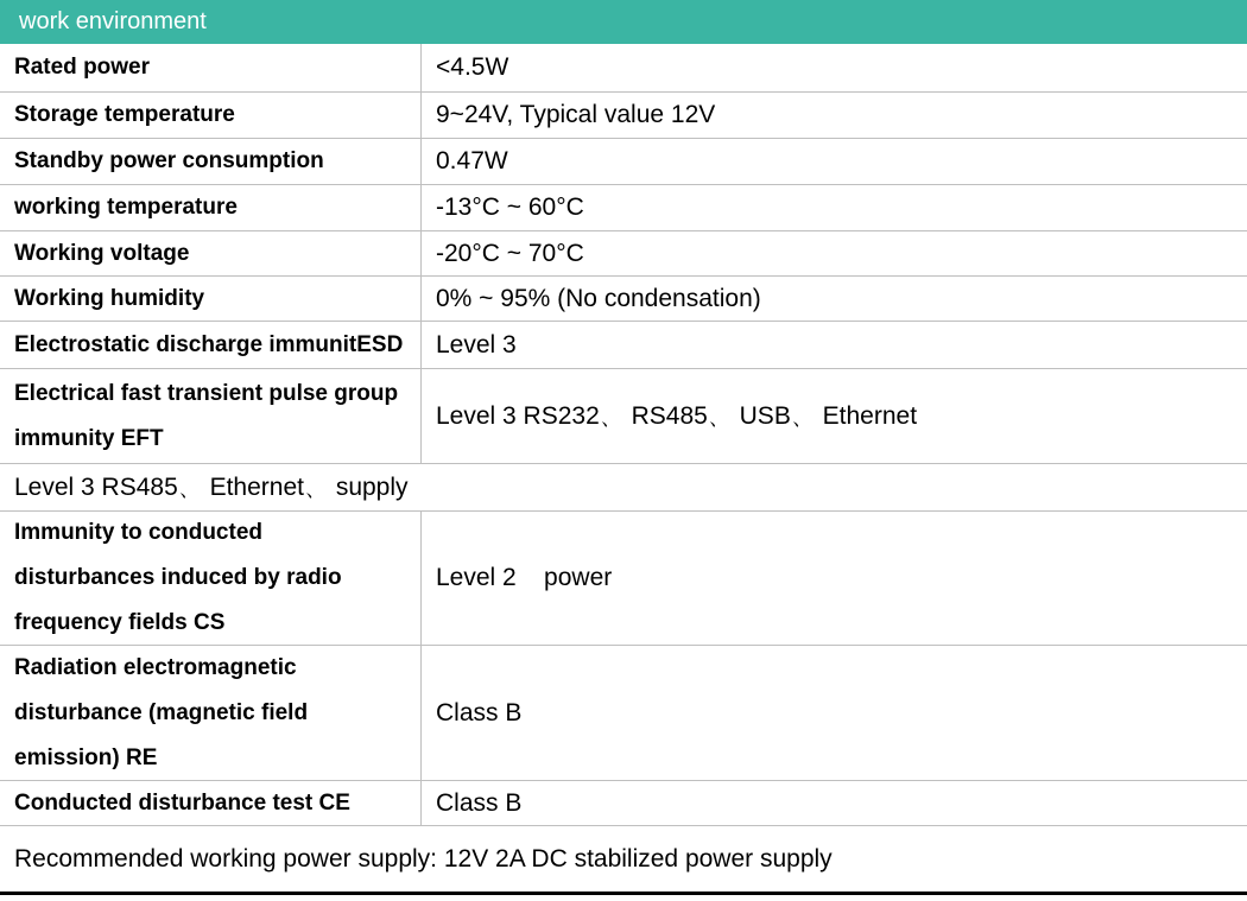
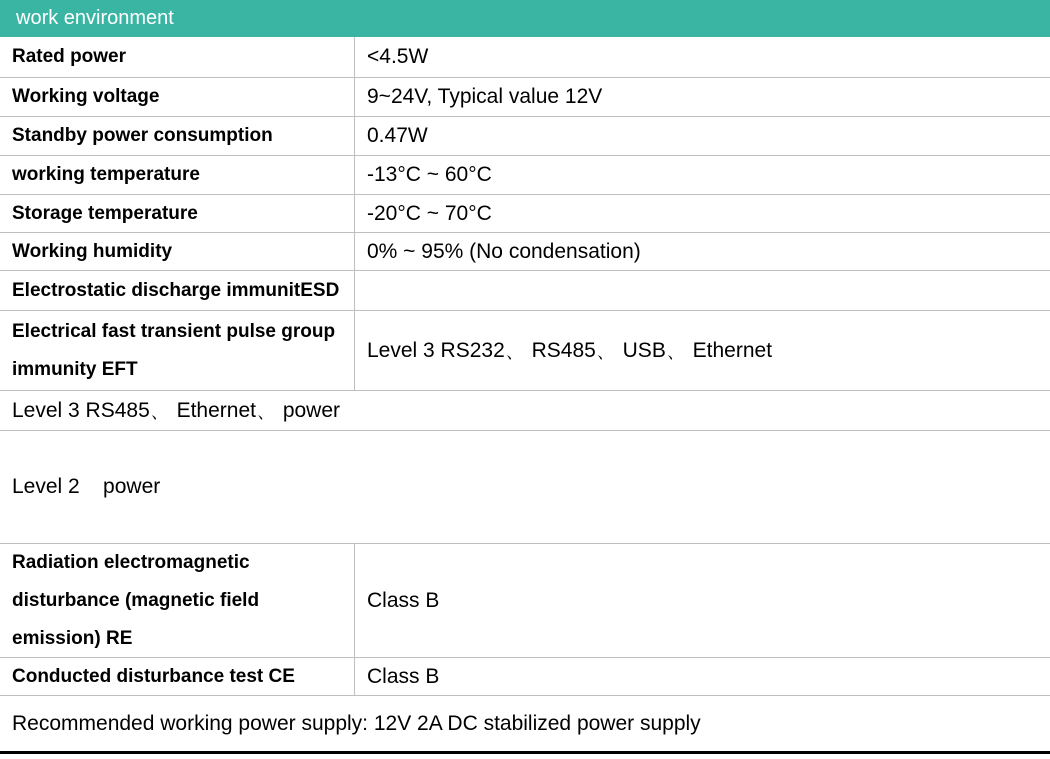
  work environment
  Rated power
  <4.5W
- Storage temperature
+ Working voltage
  9~24V, Typical value 12V
  Standby power consumption
  0.47W
  working temperature
  -13°C ~ 60°C
- Working voltage
+ Storage temperature
  -20°C ~ 70°C
  Working humidity
  0% ~ 95% (No condensation)
  Electrostatic discharge immunitESD
- Level 3
  Electrical fast transient pulse group
  immunity EFT
  Level 3 RS232、 RS485、 USB、 Ethernet
- Level 3 RS485、 Ethernet、 supply
+ Level 3 RS485、 Ethernet、 power
- Immunity to conducted
- disturbances induced by radio
- frequency fields CS
  Level 2 power
  Radiation electromagnetic
  disturbance (magnetic field
  emission) RE
  Class B
  Conducted disturbance test CE
  Class B
  Recommended working power supply: 12V 2A DC stabilized power supply
